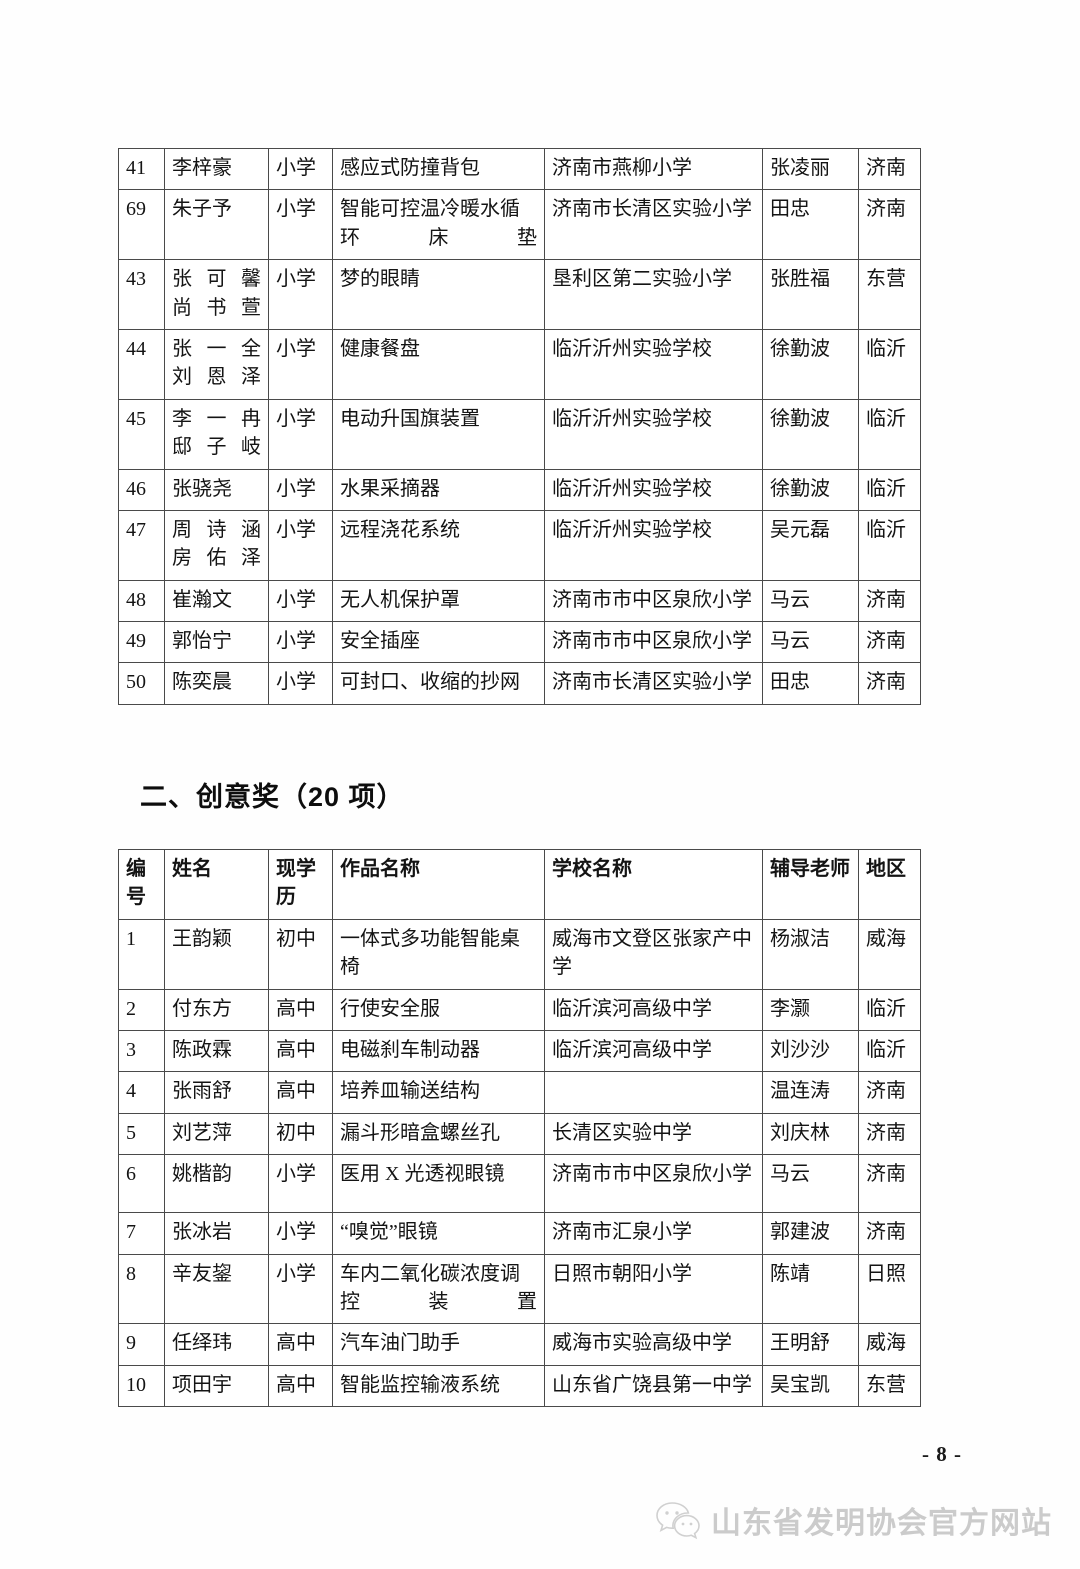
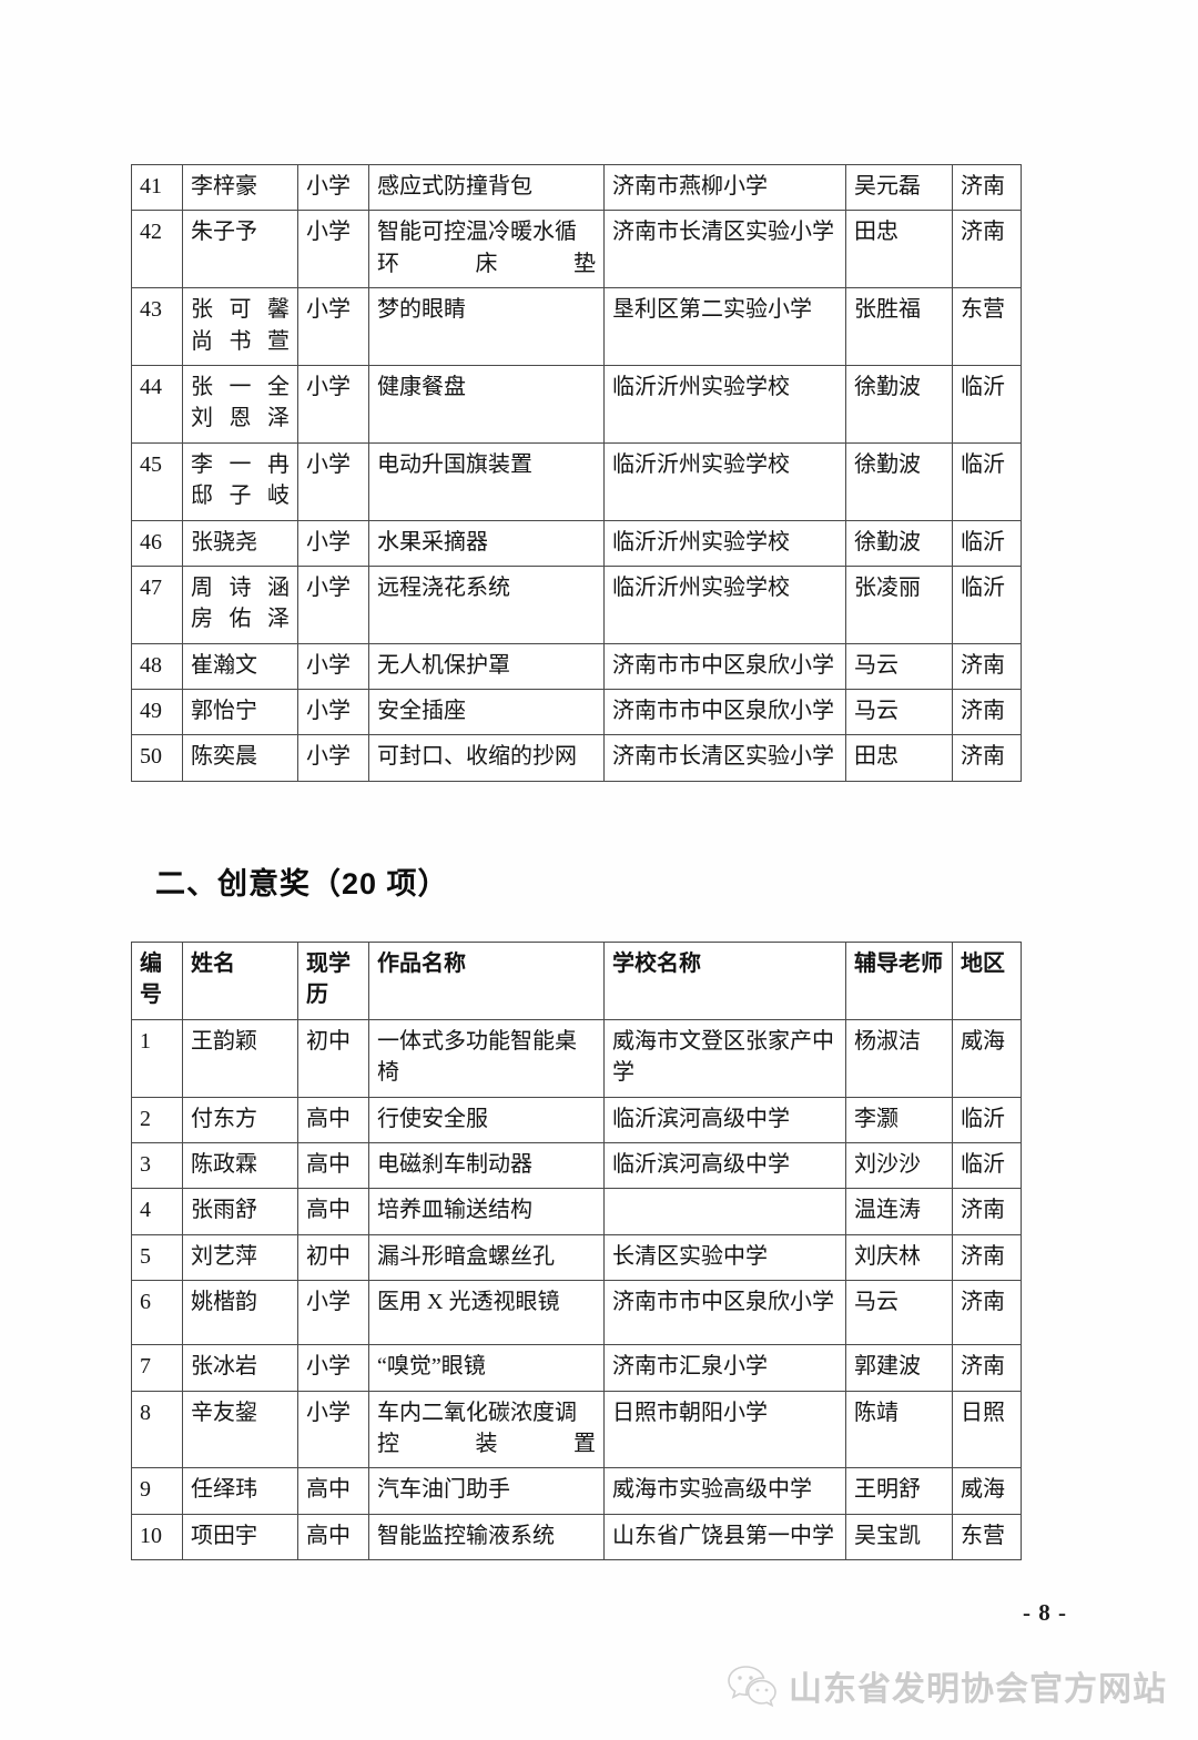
- 41	李梓豪	小学	感应式防撞背包	济南市燕柳小学	张凌丽	济南
+ 41	李梓豪	小学	感应式防撞背包	济南市燕柳小学	吴元磊	济南
- 69	朱子予	小学	智能可控温冷暖水循环床垫	济南市长清区实验小学	田忠	济南
+ 42	朱子予	小学	智能可控温冷暖水循环床垫	济南市长清区实验小学	田忠	济南
  43	张可馨尚书萱	小学	梦的眼睛	垦利区第二实验小学	张胜福	东营
  44	张一全刘恩泽	小学	健康餐盘	临沂沂州实验学校	徐勤波	临沂
  45	李一冉邸子岐	小学	电动升国旗装置	临沂沂州实验学校	徐勤波	临沂
  46	张骁尧	小学	水果采摘器	临沂沂州实验学校	徐勤波	临沂
- 47	周诗涵房佑泽	小学	远程浇花系统	临沂沂州实验学校	吴元磊	临沂
+ 47	周诗涵房佑泽	小学	远程浇花系统	临沂沂州实验学校	张凌丽	临沂
  48	崔瀚文	小学	无人机保护罩	济南市市中区泉欣小学	马云	济南
  49	郭怡宁	小学	安全插座	济南市市中区泉欣小学	马云	济南
  50	陈奕晨	小学	可封口、收缩的抄网	济南市长清区实验小学	田忠	济南
  二、创意奖（20 项）
  编号	姓名	现学历	作品名称	学校名称	辅导老师	地区
  1	王韵颖	初中	一体式多功能智能桌椅	威海市文登区张家产中学	杨淑洁	威海
  2	付东方	高中	行使安全服	临沂滨河高级中学	李灏	临沂
  3	陈政霖	高中	电磁刹车制动器	临沂滨河高级中学	刘沙沙	临沂
  4	张雨舒	高中	培养皿输送结构		温连涛	济南
  5	刘艺萍	初中	漏斗形暗盒螺丝孔	长清区实验中学	刘庆林	济南
  6	姚楷韵	小学	医用 X 光透视眼镜	济南市市中区泉欣小学	马云	济南
  7	张冰岩	小学	“嗅觉”眼镜	济南市汇泉小学	郭建波	济南
  8	辛友鋆	小学	车内二氧化碳浓度调控装置	日照市朝阳小学	陈靖	日照
  9	任绎玮	高中	汽车油门助手	威海市实验高级中学	王明舒	威海
  10	项田宇	高中	智能监控输液系统	山东省广饶县第一中学	吴宝凯	东营
  - 8 -
  山东省发明协会官方网站
